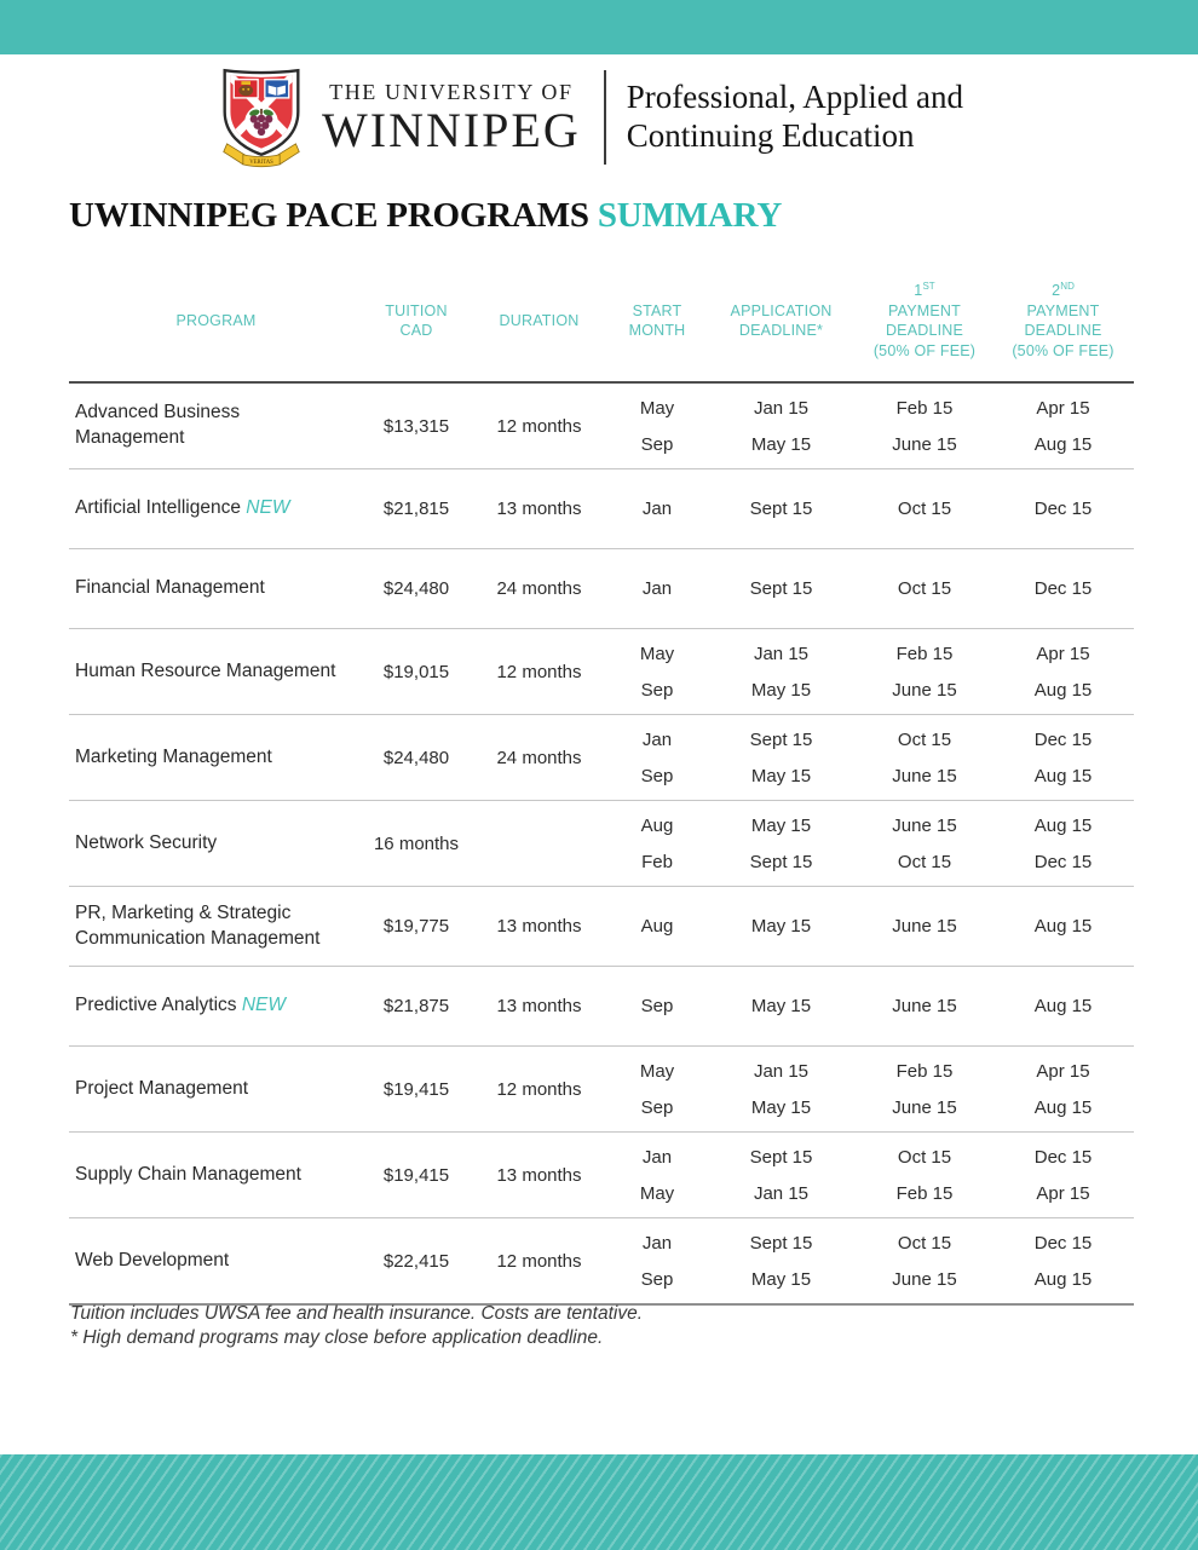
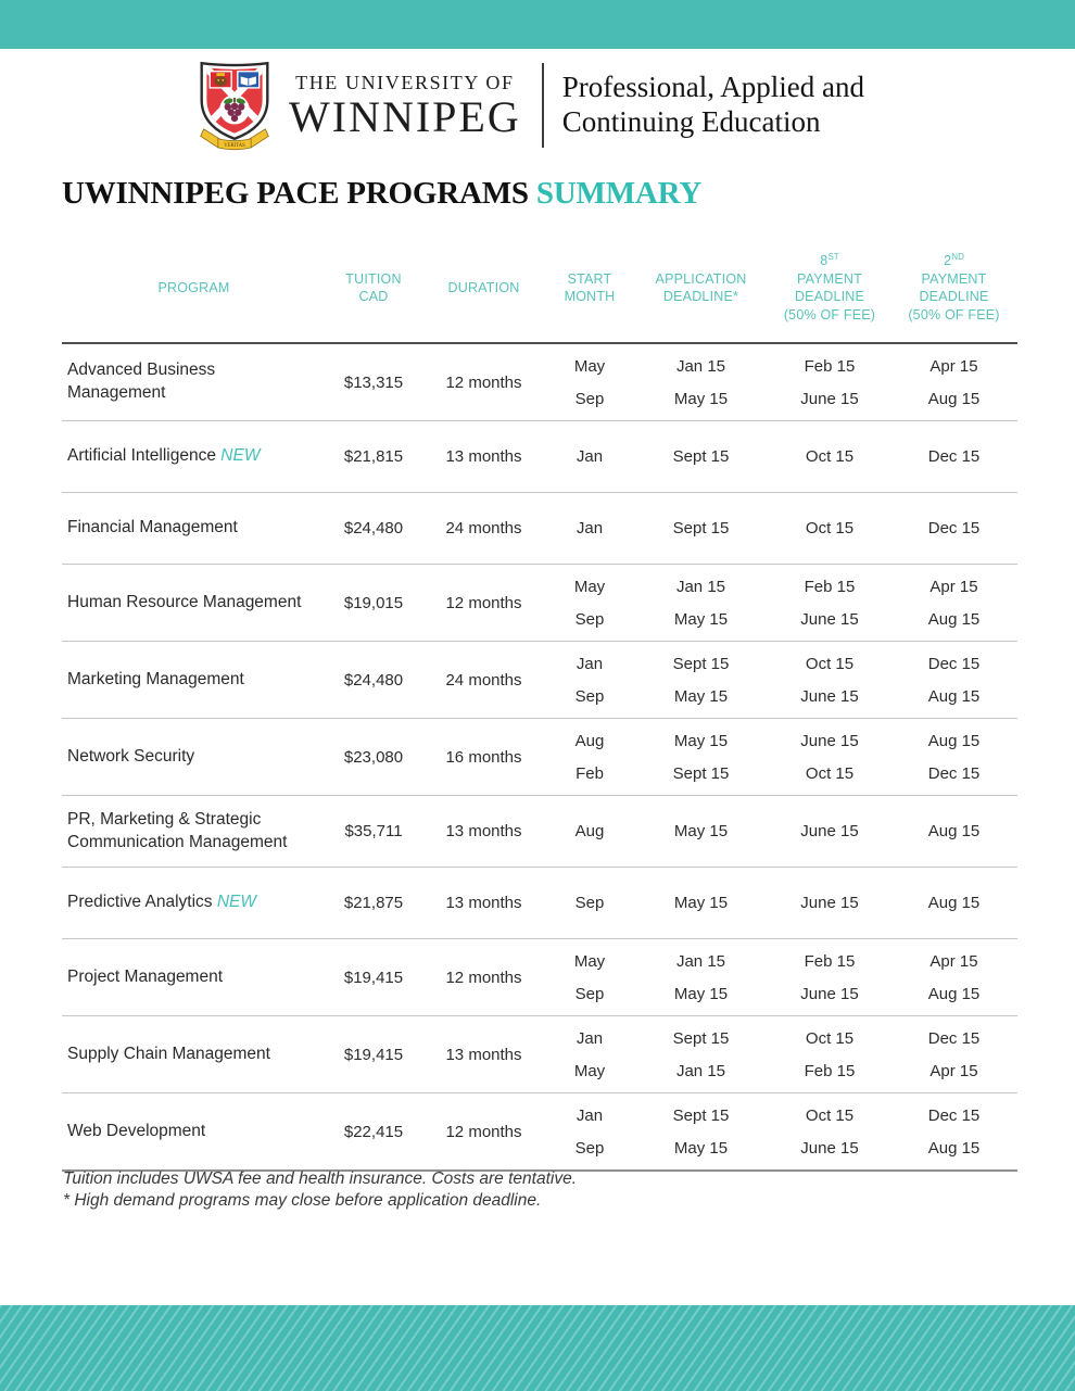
  THE UNIVERSITY OF
  WINNIPEG
  Professional, Applied and
  Continuing Education
  UWINNIPEG PACE PROGRAMS SUMMARY
  PROGRAM
  TUITION
  CAD
  DURATION
  START
  MONTH
  APPLICATION
  DEADLINE*
- 1ST
+ 8ST
  PAYMENT
  DEADLINE
  (50% OF FEE)
  2ND
  PAYMENT
  DEADLINE
  (50% OF FEE)
  Advanced Business Management
  $13,315
  12 months
  May
  Jan 15
  Feb 15
  Apr 15
  Sep
  May 15
  June 15
  Aug 15
  Artificial Intelligence NEW
  $21,815
  13 months
  Jan
  Sept 15
  Oct 15
  Dec 15
  Financial Management
  $24,480
  24 months
  Jan
  Sept 15
  Oct 15
  Dec 15
  Human Resource Management
  $19,015
  12 months
  May
  Jan 15
  Feb 15
  Apr 15
  Sep
  May 15
  June 15
  Aug 15
  Marketing Management
  $24,480
  24 months
  Jan
  Sept 15
  Oct 15
  Dec 15
  Sep
  May 15
  June 15
  Aug 15
  Network Security
+ $23,080
  16 months
  Aug
  May 15
  June 15
  Aug 15
  Feb
  Sept 15
  Oct 15
  Dec 15
  PR, Marketing & Strategic Communication Management
- $19,775
+ $35,711
  13 months
  Aug
  May 15
  June 15
  Aug 15
  Predictive Analytics NEW
  $21,875
  13 months
  Sep
  May 15
  June 15
  Aug 15
  Project Management
  $19,415
  12 months
  May
  Jan 15
  Feb 15
  Apr 15
  Sep
  May 15
  June 15
  Aug 15
  Supply Chain Management
  $19,415
  13 months
  Jan
  Sept 15
  Oct 15
  Dec 15
  May
  Jan 15
  Feb 15
  Apr 15
  Web Development
  $22,415
  12 months
  Jan
  Sept 15
  Oct 15
  Dec 15
  Sep
  May 15
  June 15
  Aug 15
  Tuition includes UWSA fee and health insurance. Costs are tentative.
  * High demand programs may close before application deadline.
